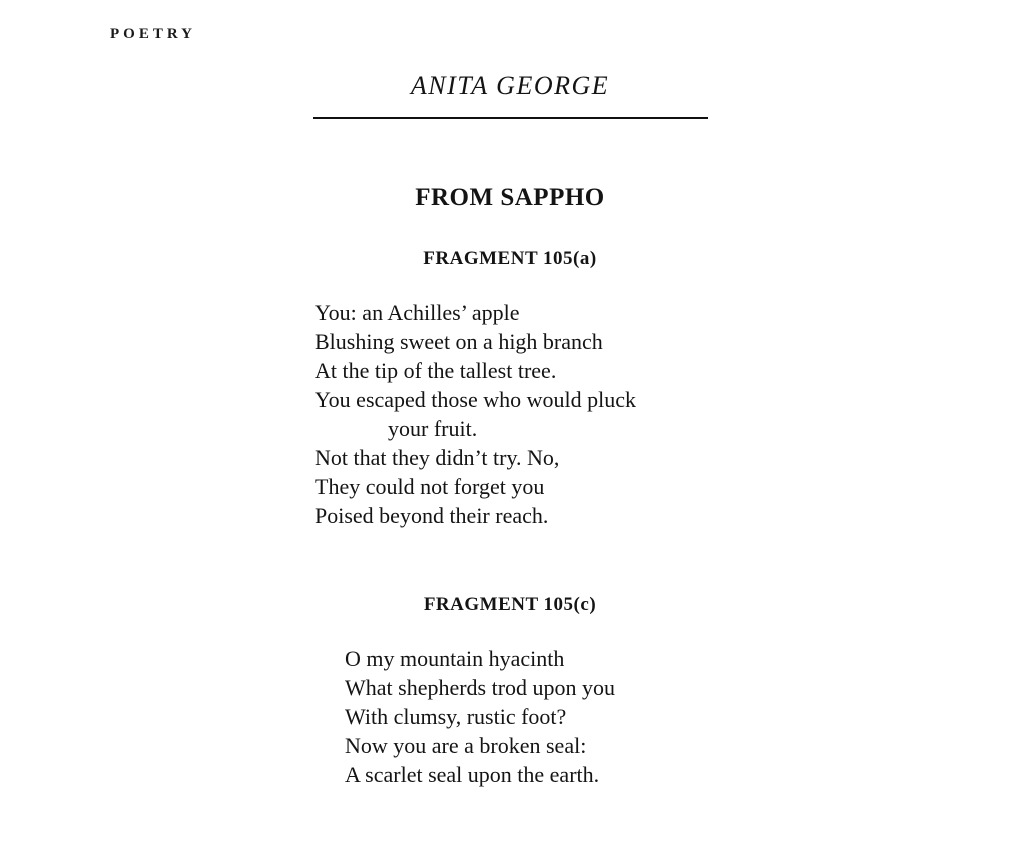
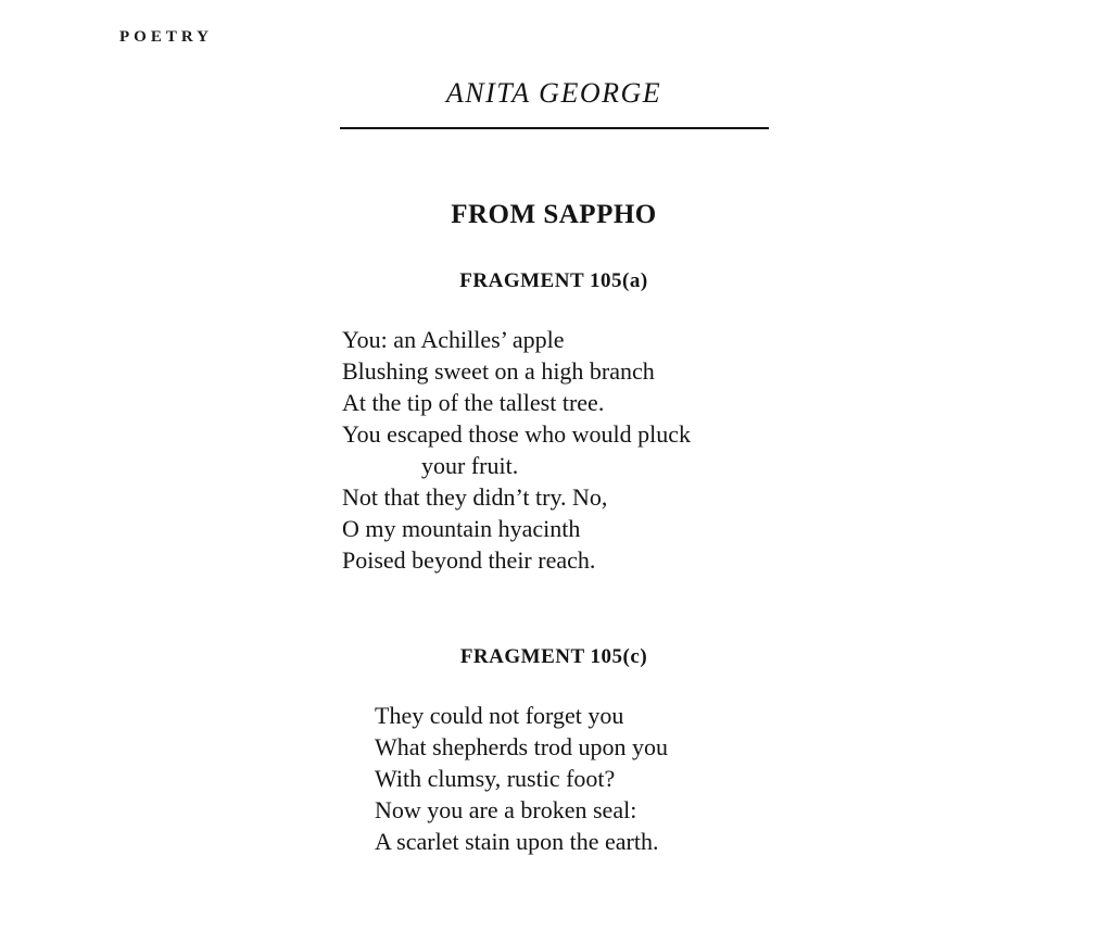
  POETRY
  ANITA GEORGE
  FROM SAPPHO
  FRAGMENT 105(a)
  You: an Achilles’ apple
  Blushing sweet on a high branch
  At the tip of the tallest tree.
  You escaped those who would pluck
  your fruit.
  Not that they didn’t try. No,
- They could not forget you
+ O my mountain hyacinth
  Poised beyond their reach.
  FRAGMENT 105(c)
- O my mountain hyacinth
+ They could not forget you
  What shepherds trod upon you
  With clumsy, rustic foot?
  Now you are a broken seal:
- A scarlet seal upon the earth.
+ A scarlet stain upon the earth.
